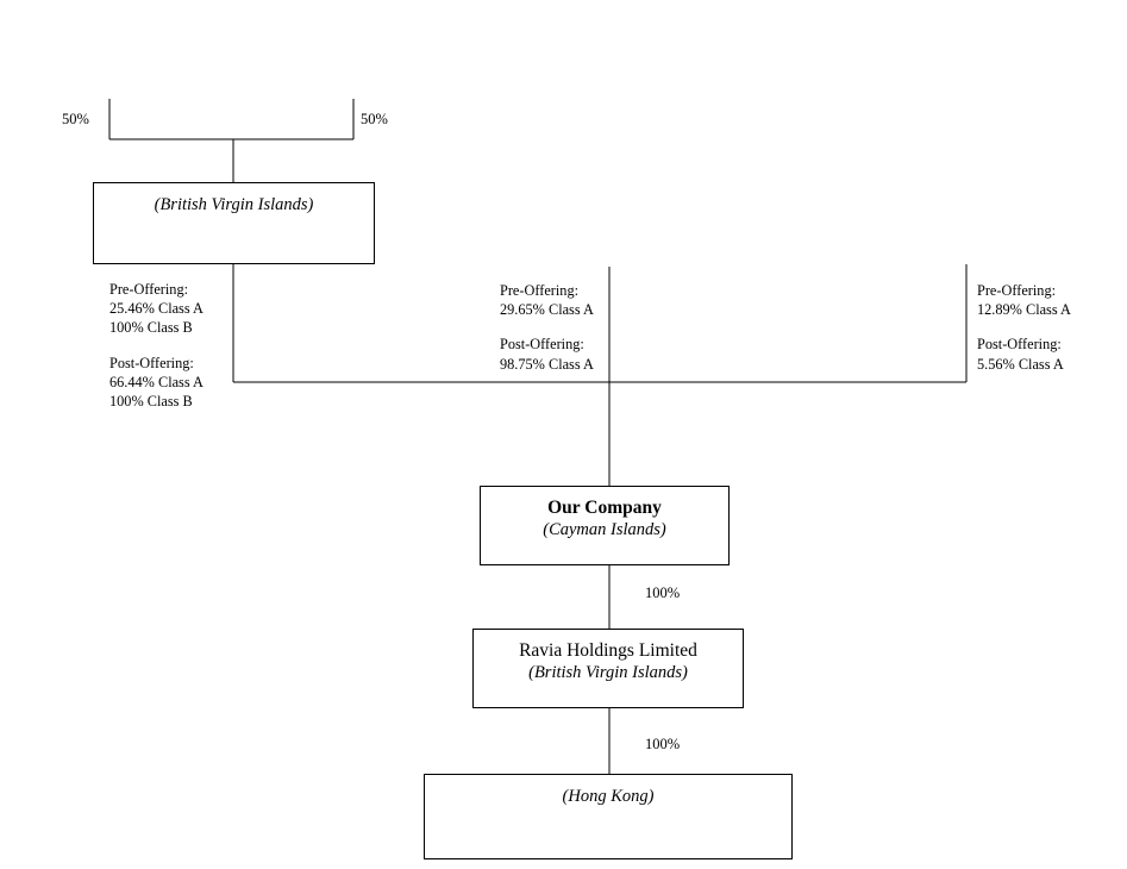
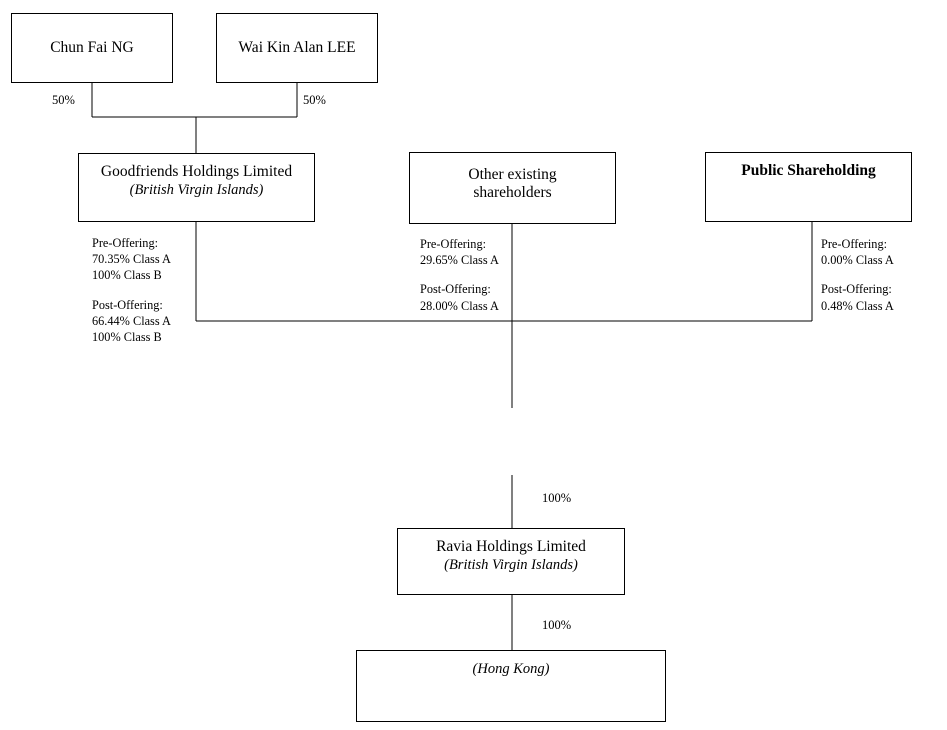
+ Chun Fai NG
+ Wai Kin Alan LEE
  50%
  50%
+ Goodfriends Holdings Limited
  (British Virgin Islands)
+ Other existing
+ shareholders
+ Public Shareholding
  Pre-Offering:
- 25.46% Class A
+ 70.35% Class A
  100% Class B
  Post-Offering:
  66.44% Class A
  100% Class B
  Pre-Offering:
  29.65% Class A
  Post-Offering:
- 98.75% Class A
+ 28.00% Class A
  Pre-Offering:
- 12.89% Class A
+ 0.00% Class A
  Post-Offering:
- 5.56% Class A
+ 0.48% Class A
- Our Company
- (Cayman Islands)
  100%
  Ravia Holdings Limited
  (British Virgin Islands)
  100%
  (Hong Kong)
